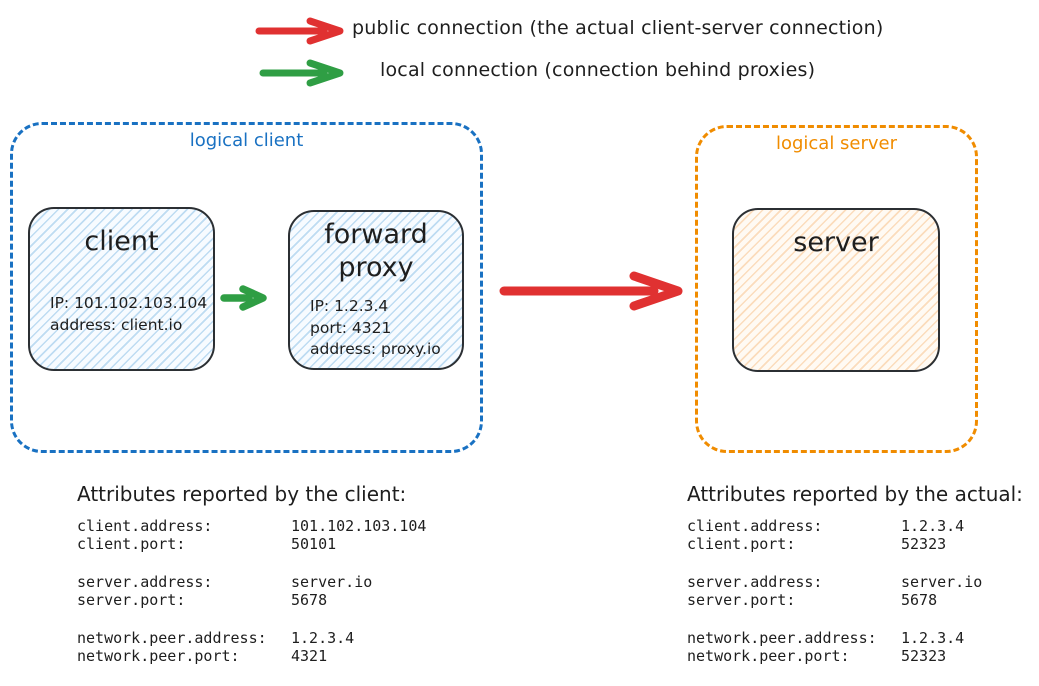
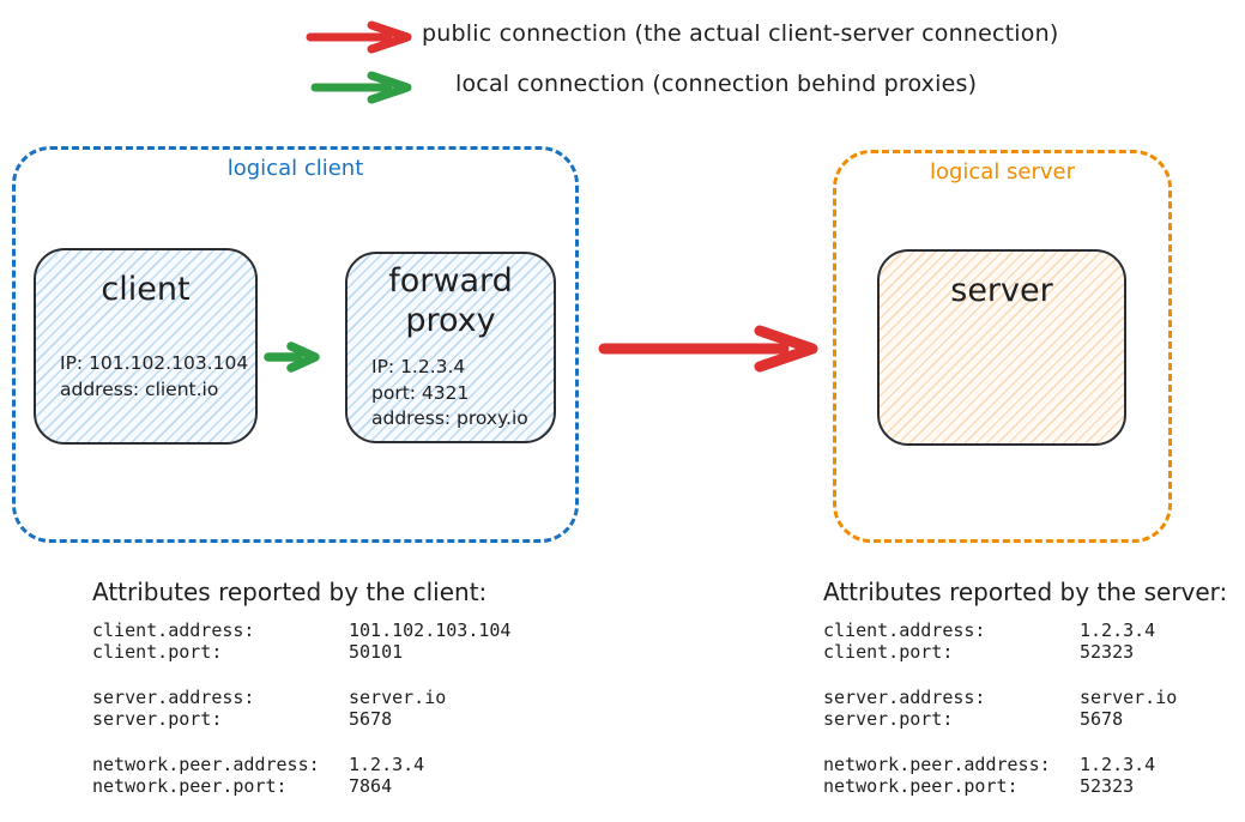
  public connection (the actual client-server connection)
  local connection (connection behind proxies)
  logical client
  client
  IP: 101.102.103.104
  address: client.io
  forward proxy
  IP: 1.2.3.4
  port: 4321
  address: proxy.io
  logical server
  server
  Attributes reported by the client:
  client.address:
  101.102.103.104
  client.port:
  50101
  server.address:
  server.io
  server.port:
  5678
  network.peer.address:
  1.2.3.4
  network.peer.port:
- 4321
+ 7864
- Attributes reported by the actual:
+ Attributes reported by the server:
  client.address:
  1.2.3.4
  client.port:
  52323
  server.address:
  server.io
  server.port:
  5678
  network.peer.address:
  1.2.3.4
  network.peer.port:
  52323
